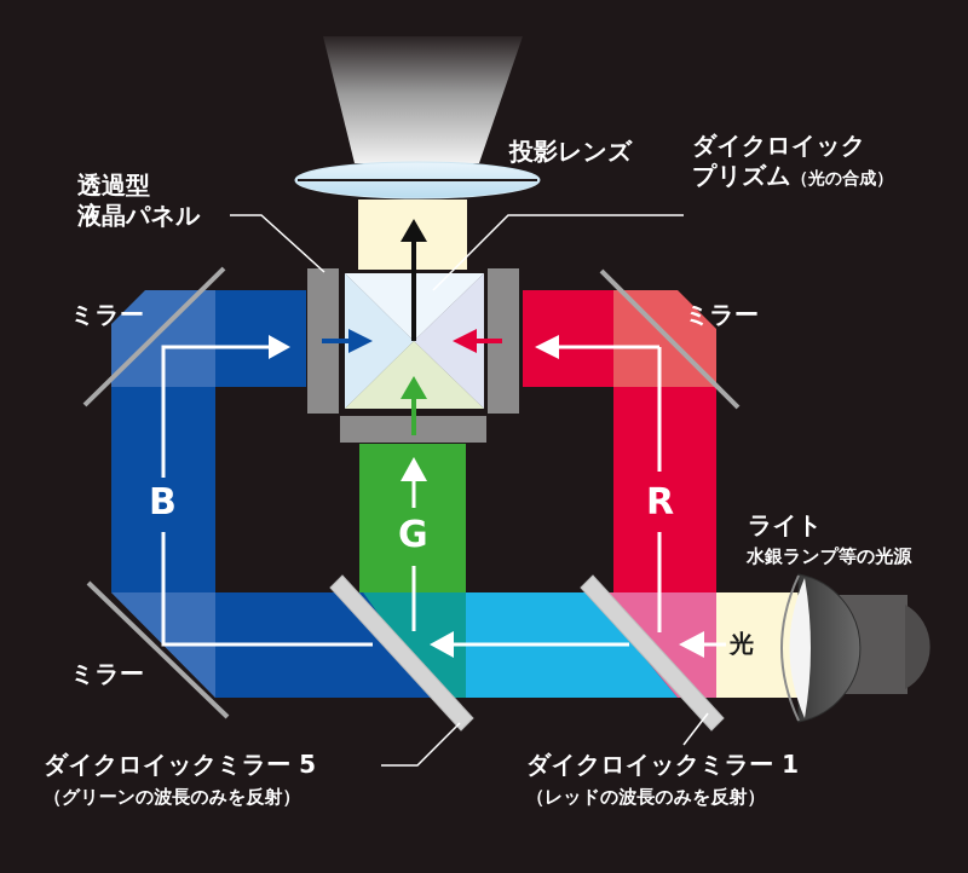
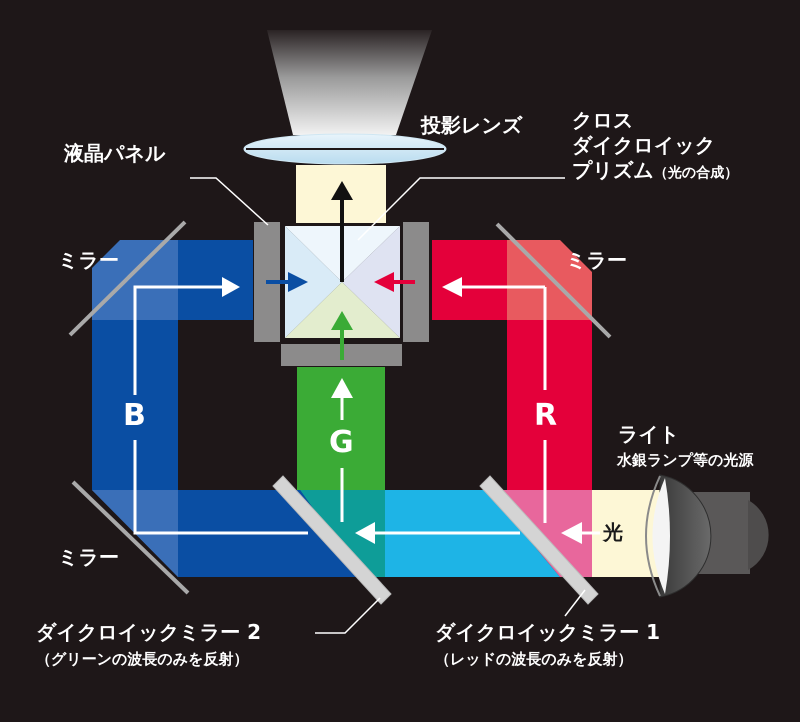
  投影レンズ
- 透過型
  液晶パネル
+ クロス
  ダイクロイック
  プリズム（光の合成）
  ミラー
  ミラー
  ミラー
  ライト
  水銀ランプ等の光源
  光
  B
  G
  R
- ダイクロイックミラー 5
+ ダイクロイックミラー 2
  （グリーンの波長のみを反射）
  ダイクロイックミラー 1
  （レッドの波長のみを反射）
